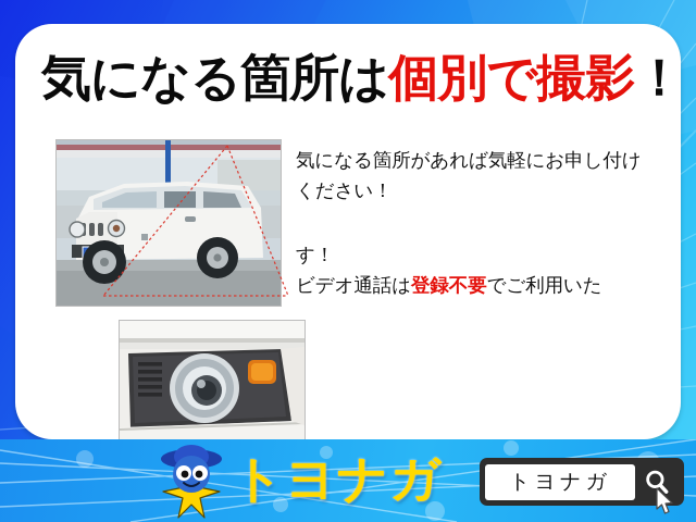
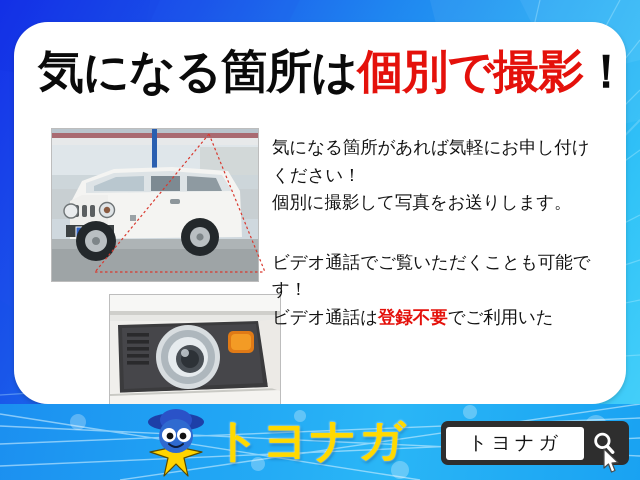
  気になる箇所は個別で撮影！
  気になる箇所があれば気軽にお申し付け
  ください！
+ 個別に撮影して写真をお送りします。
+ ビデオ通話でご覧いただくことも可能で
  す！
  ビデオ通話は登録不要でご利用いた
  トヨナガ
  トヨナガ
